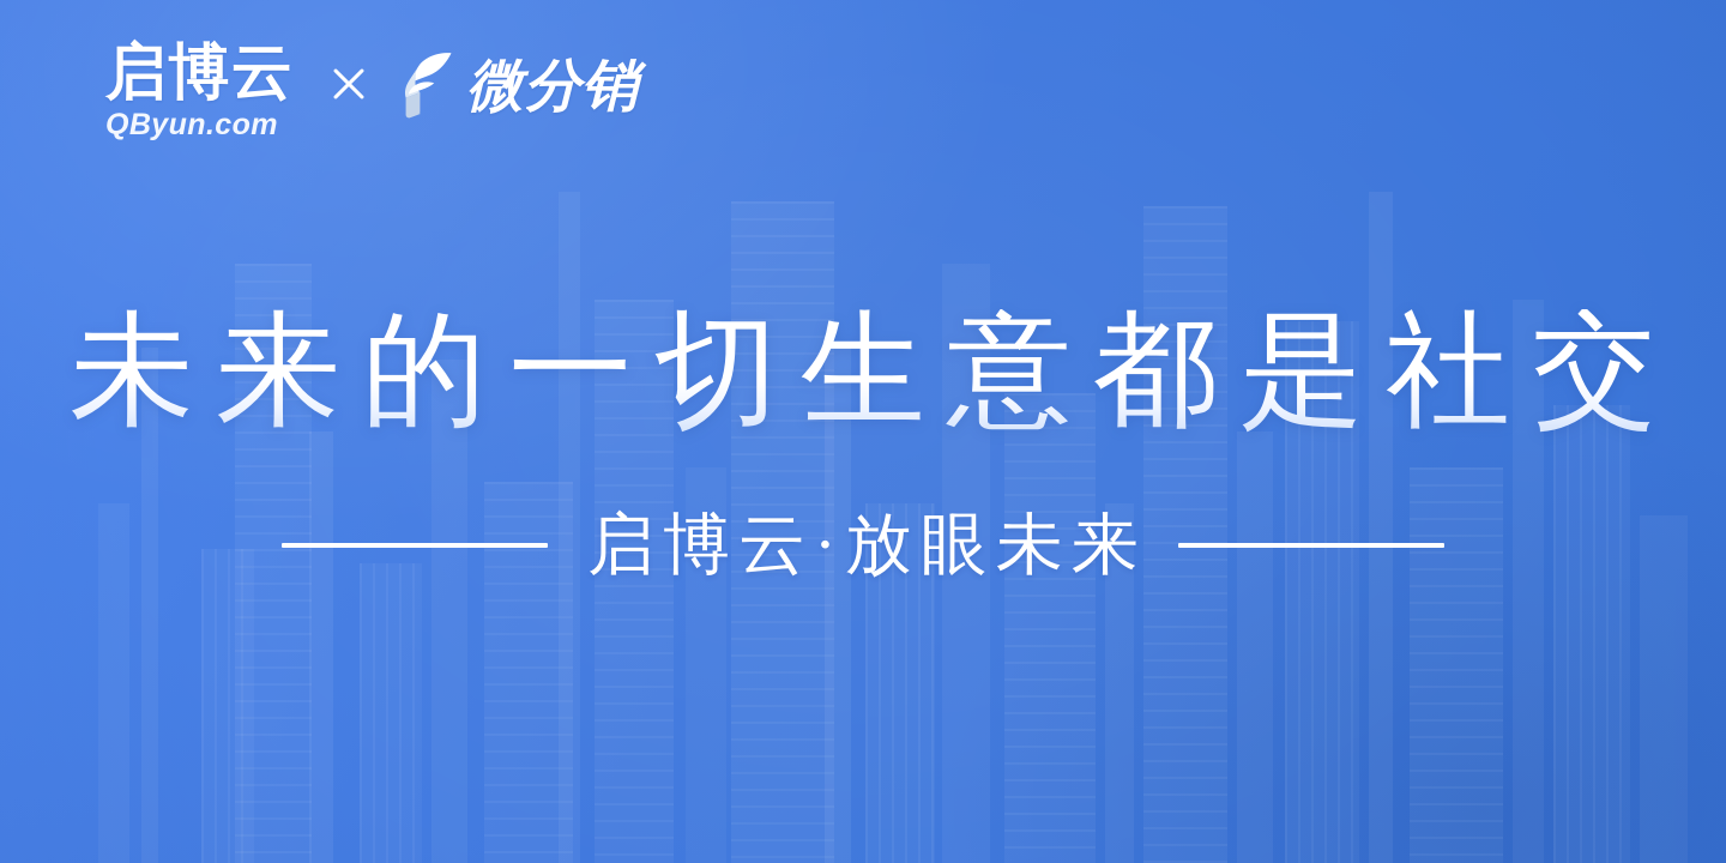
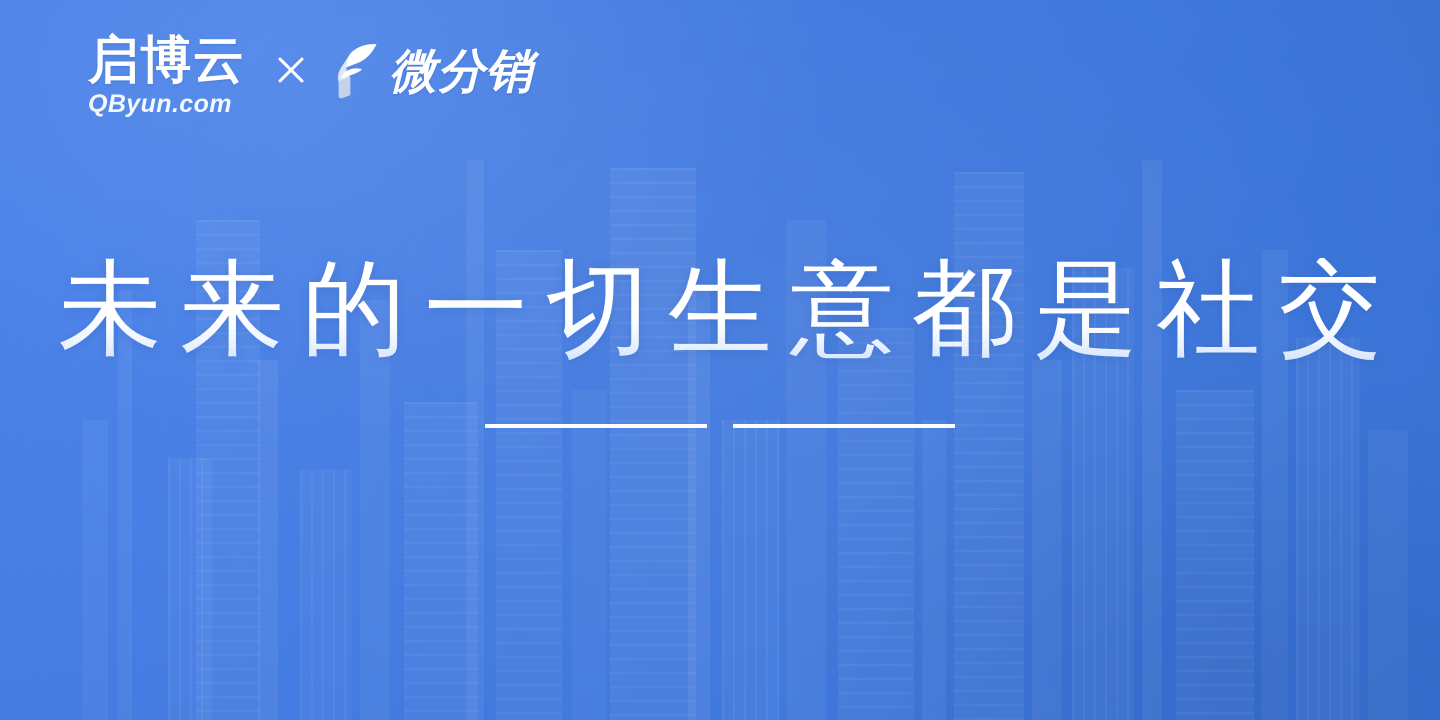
  启博云
  QByun.com
  微分销
  未来的一切生意都是社交
- 启博云·放眼未来
